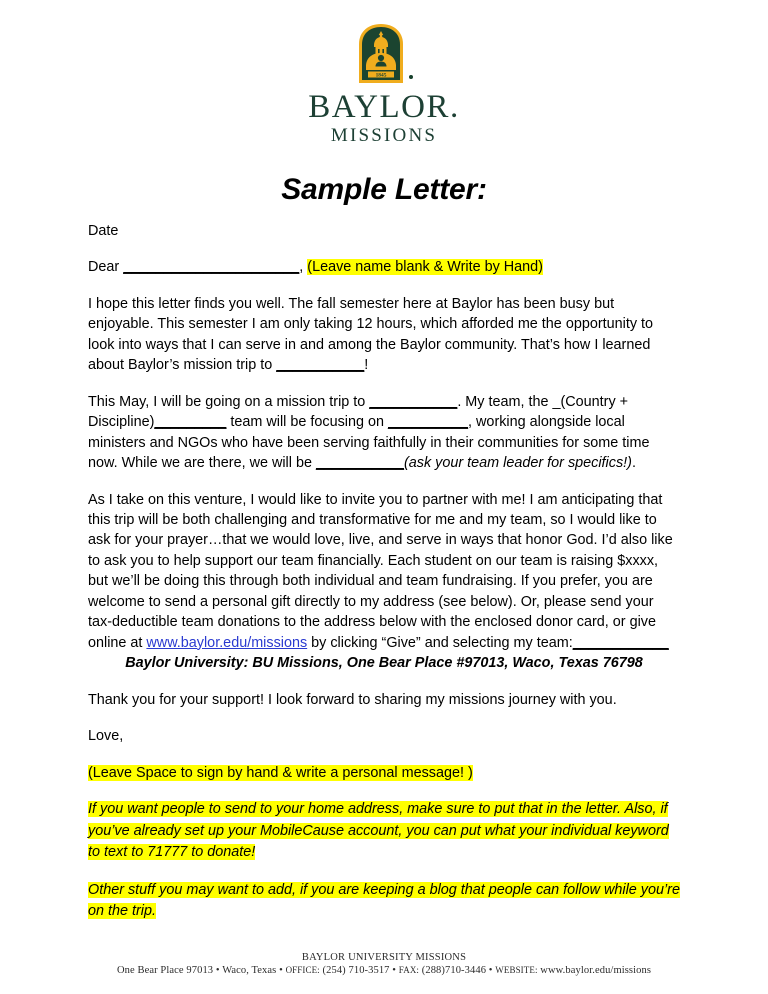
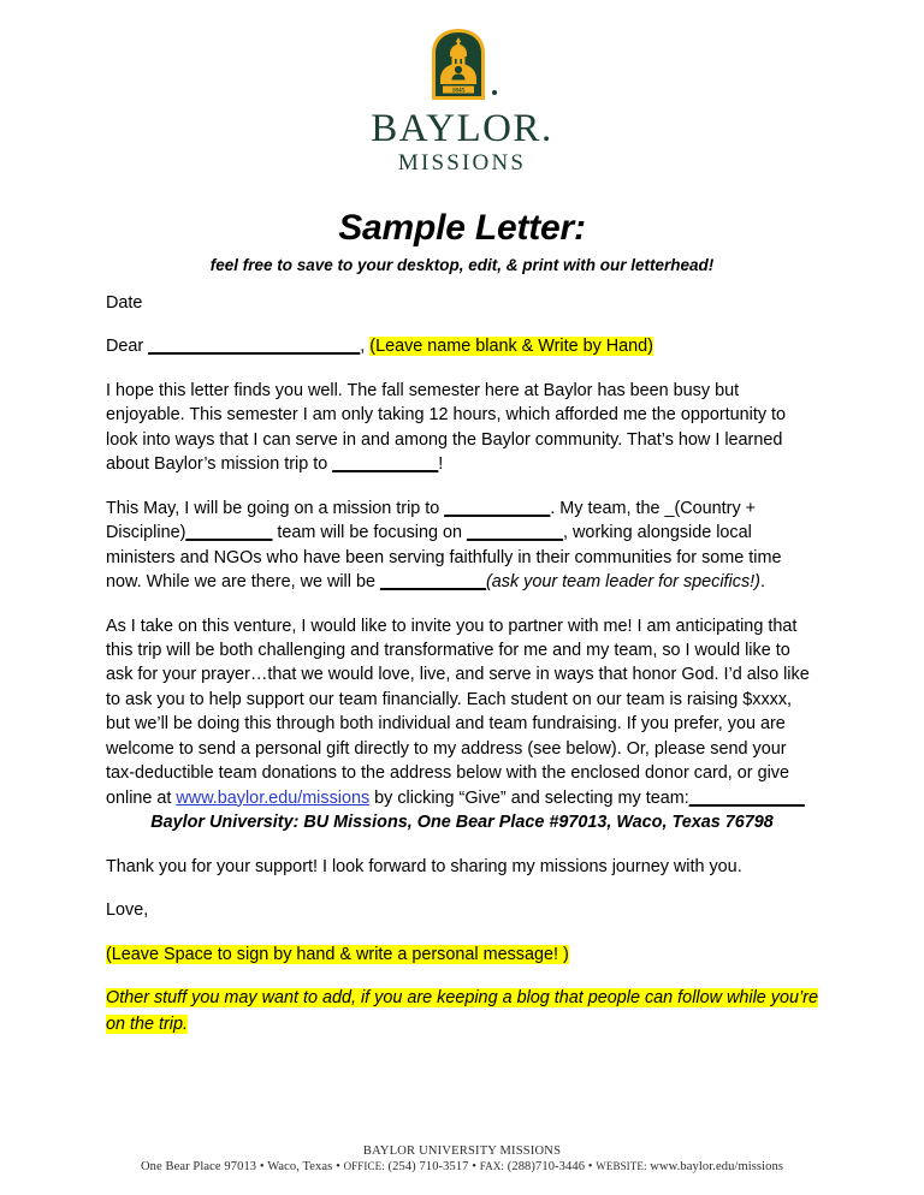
  BAYLOR.
  MISSIONS
  Sample Letter:
+ feel free to save to your desktop, edit, & print with our letterhead!
  Date
  Dear ______________________, (Leave name blank & Write by Hand)
  I hope this letter finds you well. The fall semester here at Baylor has been busy but enjoyable. This semester I am only taking 12 hours, which afforded me the opportunity to look into ways that I can serve in and among the Baylor community. That’s how I learned about Baylor’s mission trip to ___________!
  This May, I will be going on a mission trip to ___________. My team, the _(Country + Discipline)_________ team will be focusing on __________, working alongside local ministers and NGOs who have been serving faithfully in their communities for some time now. While we are there, we will be ___________(ask your team leader for specifics!).
  As I take on this venture, I would like to invite you to partner with me! I am anticipating that this trip will be both challenging and transformative for me and my team, so I would like to ask for your prayer…that we would love, live, and serve in ways that honor God. I’d also like to ask you to help support our team financially. Each student on our team is raising $xxxx, but we’ll be doing this through both individual and team fundraising. If you prefer, you are welcome to send a personal gift directly to my address (see below). Or, please send your tax-deductible team donations to the address below with the enclosed donor card, or give online at www.baylor.edu/missions by clicking “Give” and selecting my team:____________
  Baylor University: BU Missions, One Bear Place #97013, Waco, Texas 76798
  Thank you for your support! I look forward to sharing my missions journey with you.
  Love,
  (Leave Space to sign by hand & write a personal message! )
- If you want people to send to your home address, make sure to put that in the letter. Also, if you’ve already set up your MobileCause account, you can put what your individual keyword to text to 71777 to donate!
  Other stuff you may want to add, if you are keeping a blog that people can follow while you’re on the trip.
  BAYLOR UNIVERSITY MISSIONS
  One Bear Place 97013 • Waco, Texas • OFFICE: (254) 710-3517 • FAX: (288)710-3446 • WEBSITE: www.baylor.edu/missions
